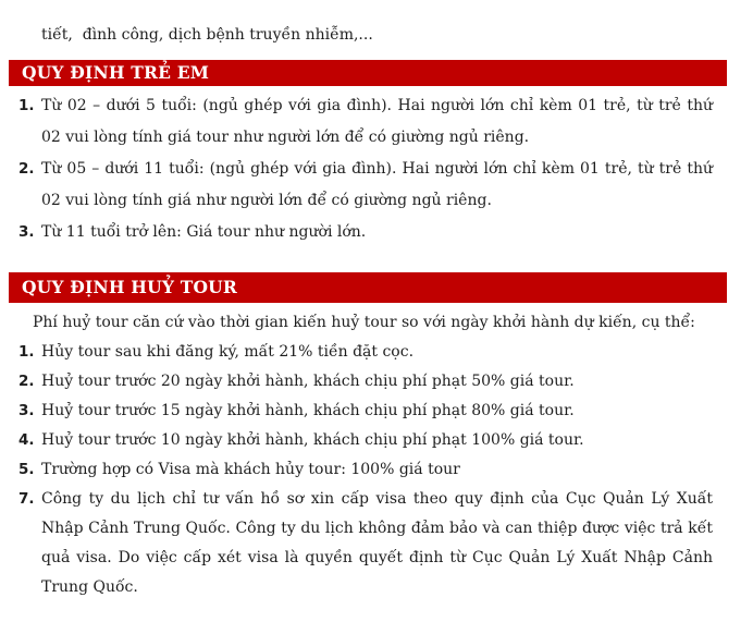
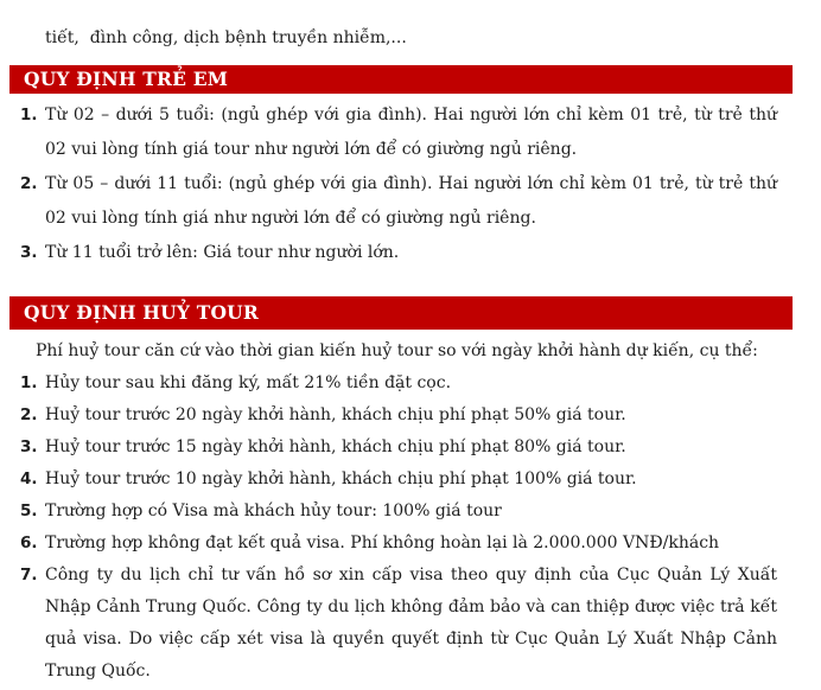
  tiết, đình công, dịch bệnh truyền nhiễm,...
  QUY ĐỊNH TRẺ EM
  1.
  Từ 02 – dưới 5 tuổi: (ngủ ghép với gia đình). Hai người lớn chỉ kèm 01 trẻ, từ trẻ thứ 02 vui lòng tính giá tour như người lớn để có giường ngủ riêng.
  2.
  Từ 05 – dưới 11 tuổi: (ngủ ghép với gia đình). Hai người lớn chỉ kèm 01 trẻ, từ trẻ thứ 02 vui lòng tính giá như người lớn để có giường ngủ riêng.
  3.
  Từ 11 tuổi trở lên: Giá tour như người lớn.
  QUY ĐỊNH HUỶ TOUR
  Phí huỷ tour căn cứ vào thời gian kiến huỷ tour so với ngày khởi hành dự kiến, cụ thể:
  1.
  Hủy tour sau khi đăng ký, mất 21% tiền đặt cọc.
  2.
  Huỷ tour trước 20 ngày khởi hành, khách chịu phí phạt 50% giá tour.
  3.
  Huỷ tour trước 15 ngày khởi hành, khách chịu phí phạt 80% giá tour.
  4.
  Huỷ tour trước 10 ngày khởi hành, khách chịu phí phạt 100% giá tour.
  5.
  Trường hợp có Visa mà khách hủy tour: 100% giá tour
+ 6.
+ Trường hợp không đạt kết quả visa. Phí không hoàn lại là 2.000.000 VNĐ/khách
  7.
  Công ty du lịch chỉ tư vấn hồ sơ xin cấp visa theo quy định của Cục Quản Lý Xuất Nhập Cảnh Trung Quốc. Công ty du lịch không đảm bảo và can thiệp được việc trả kết quả visa. Do việc cấp xét visa là quyền quyết định từ Cục Quản Lý Xuất Nhập Cảnh Trung Quốc.
